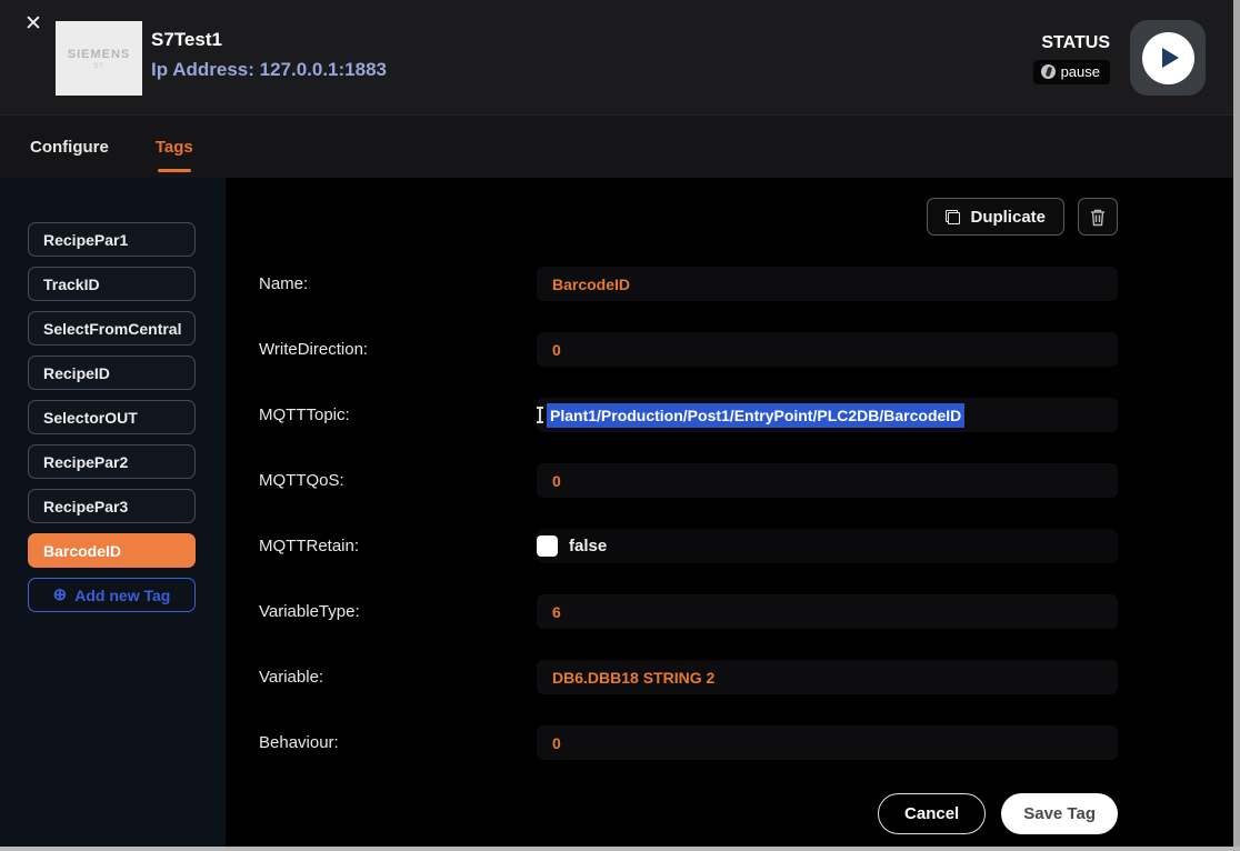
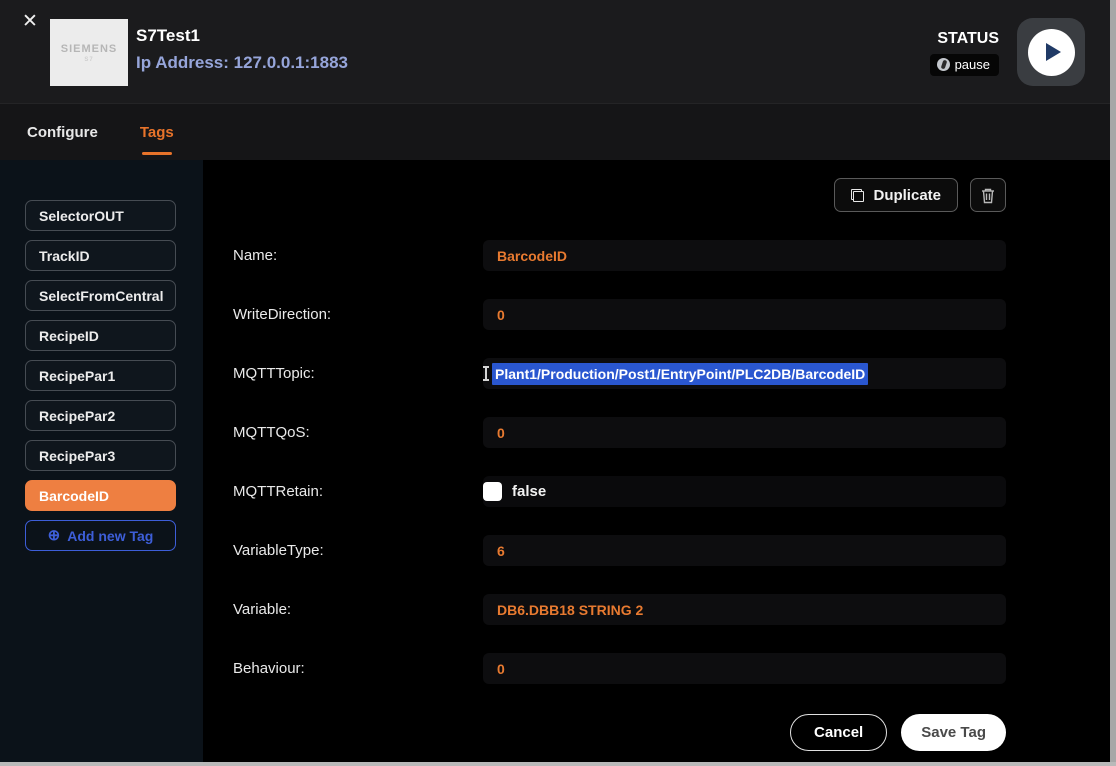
  ✕
  SIEMENS
  S7Test1
  Ip Address: 127.0.0.1:1883
  STATUS
  pause
  Configure
  Tags
- RecipePar1
+ SelectorOUT
  TrackID
  SelectFromCentral
  RecipeID
- SelectorOUT
+ RecipePar1
  RecipePar2
  RecipePar3
  BarcodeID
  ⊕
  Add new Tag
  Duplicate
  Name:
  BarcodeID
  WriteDirection:
  0
  MQTTTopic:
  Plant1/Production/Post1/EntryPoint/PLC2DB/BarcodeID
  MQTTQoS:
  0
  MQTTRetain:
  false
  VariableType:
  6
  Variable:
  DB6.DBB18 STRING 2
  Behaviour:
  0
  Cancel
  Save Tag
